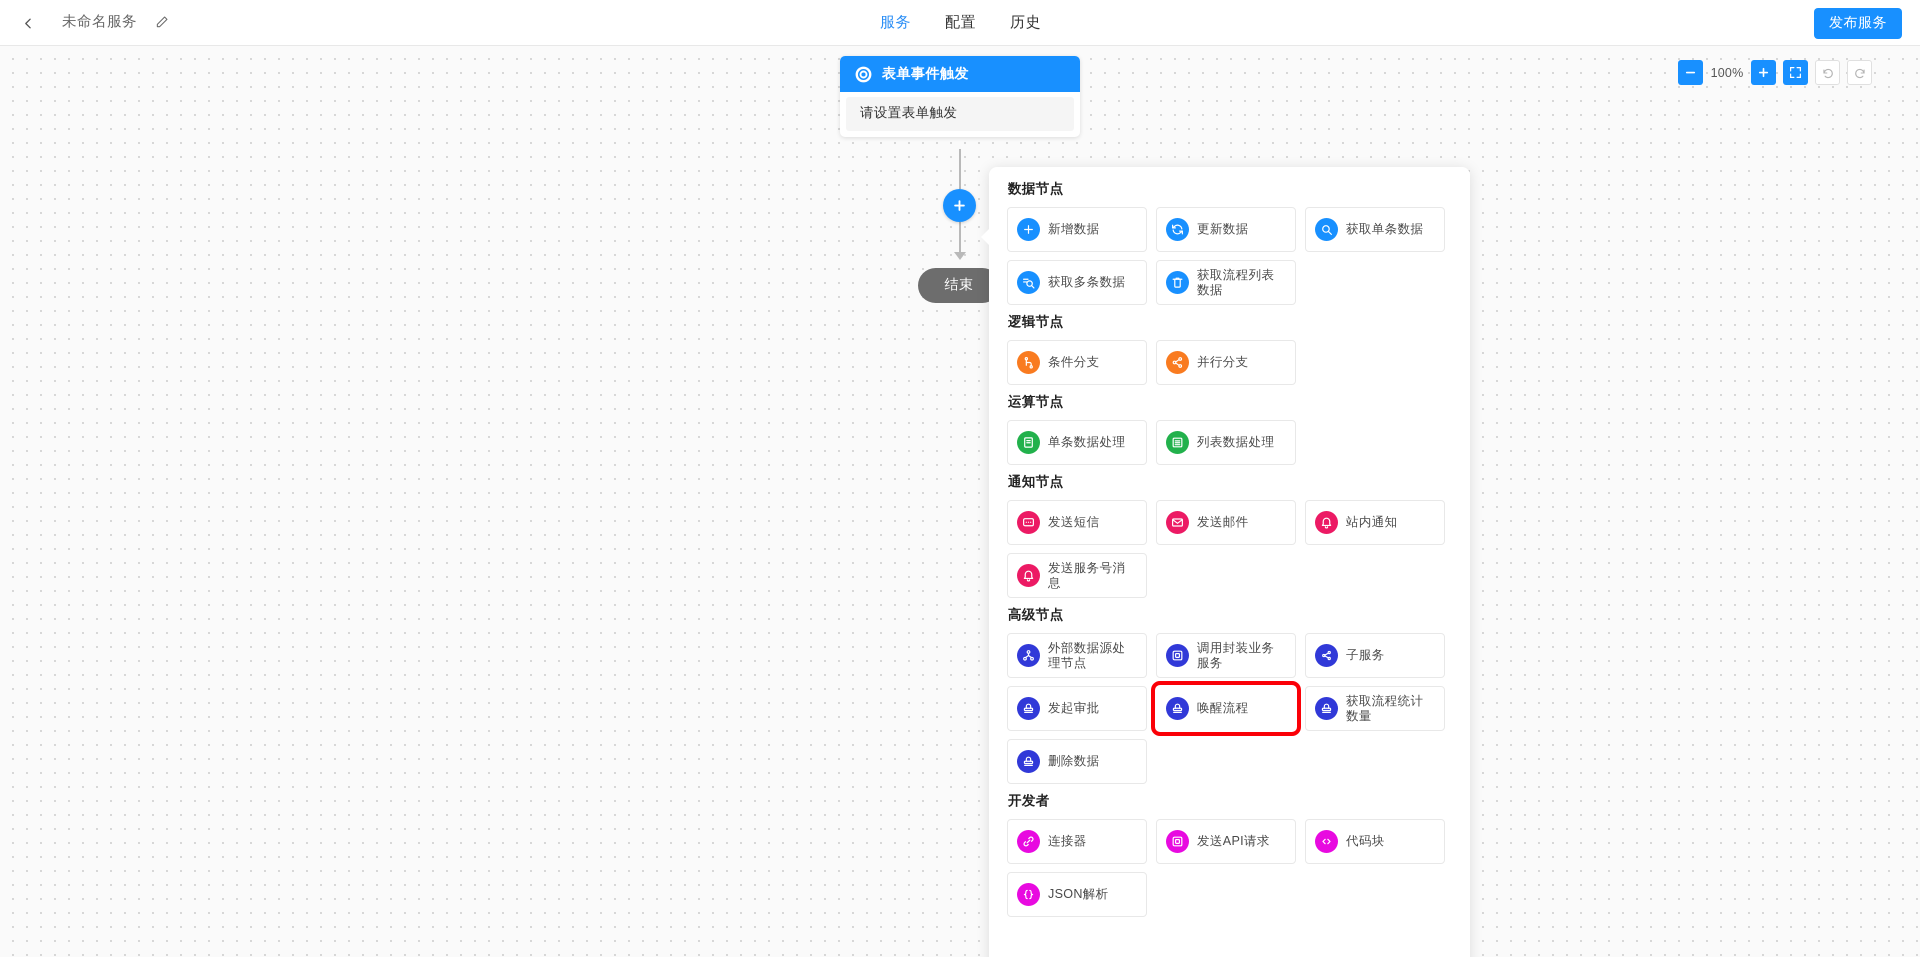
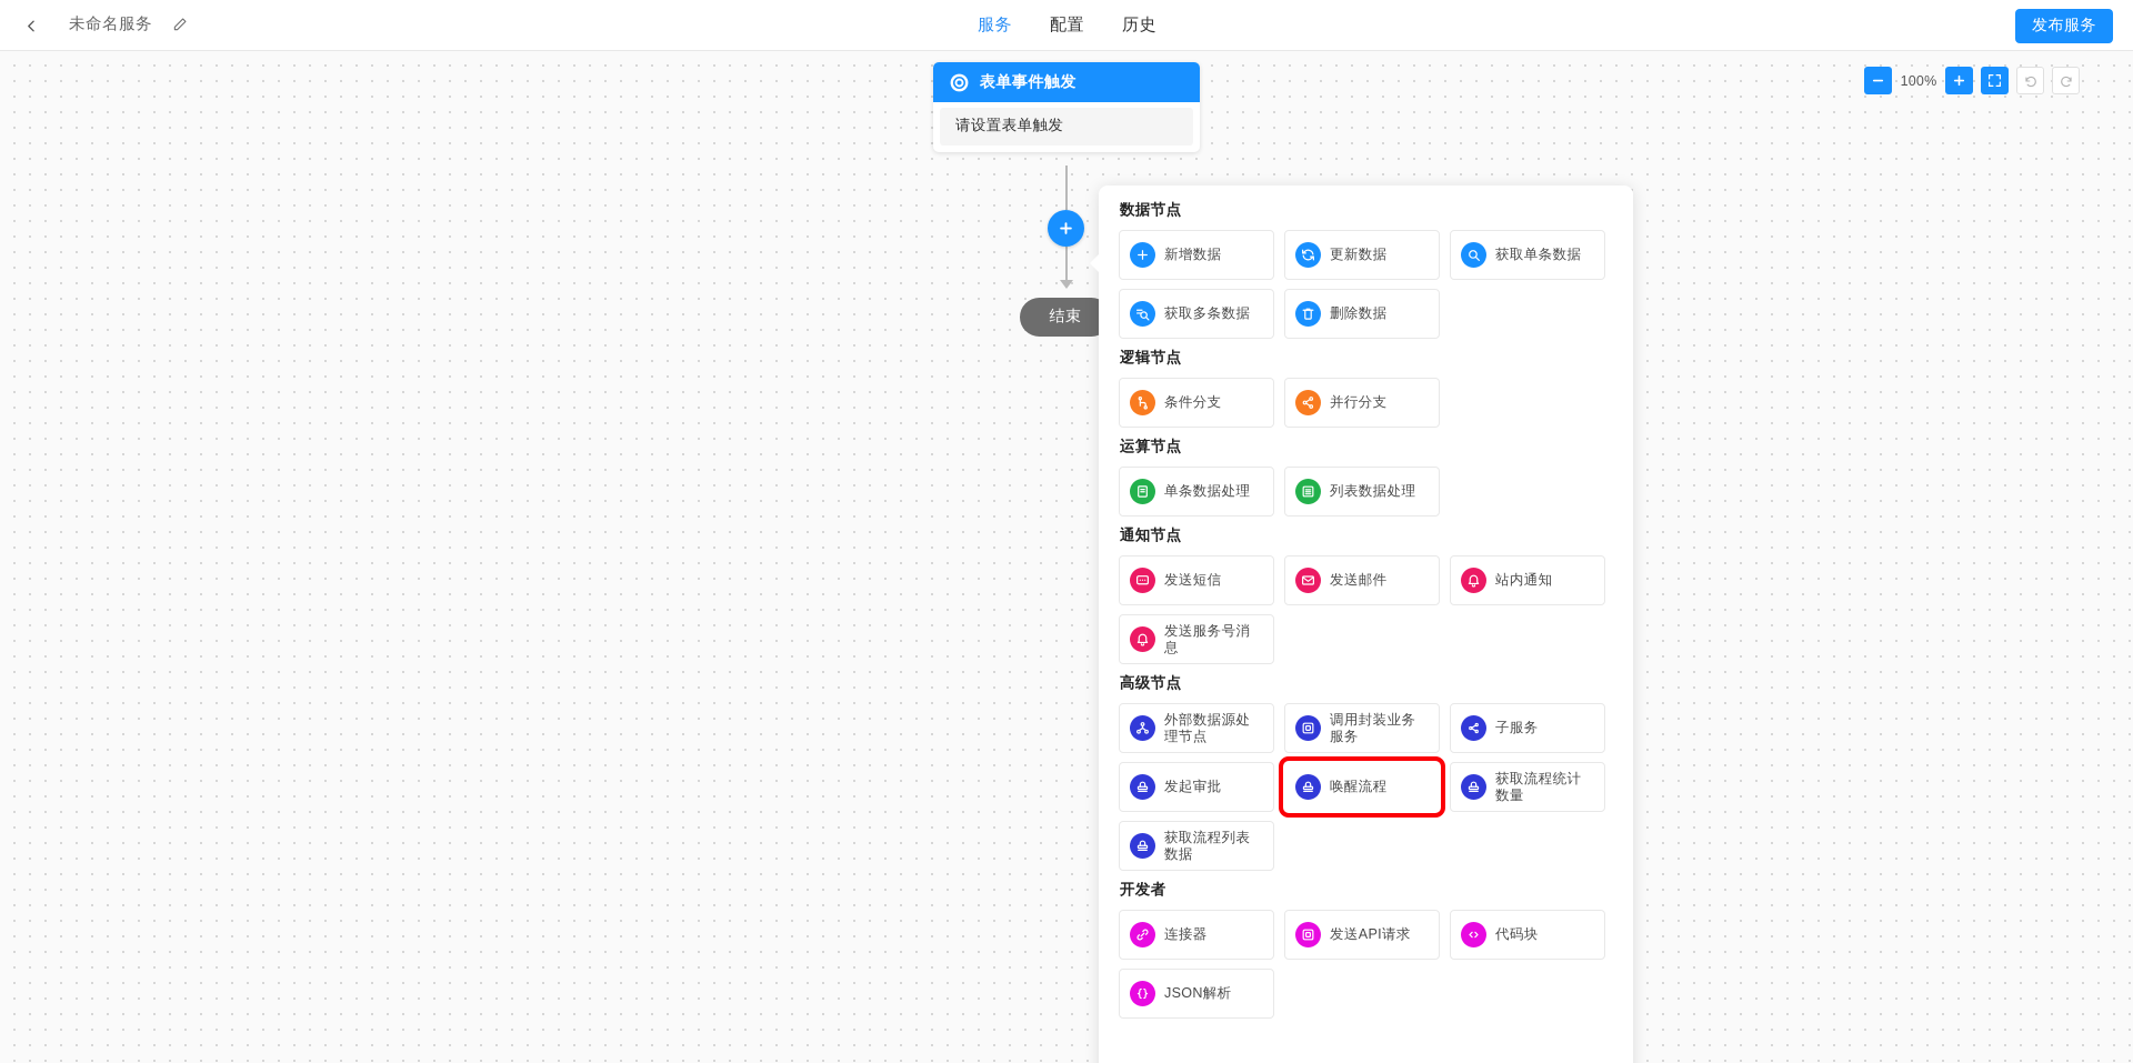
  未命名服务
  服务
  配置
  历史
  发布服务
  100%
  表单事件触发
  请设置表单触发
  结束
  数据节点
  新增数据
  更新数据
  获取单条数据
  获取多条数据
- 获取流程列表数据
+ 删除数据
  逻辑节点
  条件分支
  并行分支
  运算节点
  单条数据处理
  列表数据处理
  通知节点
  发送短信
  发送邮件
  站内通知
  发送服务号消息
  高级节点
  外部数据源处理节点
  调用封装业务服务
  子服务
  发起审批
  唤醒流程
  获取流程统计数量
- 删除数据
+ 获取流程列表数据
  开发者
  连接器
  发送API请求
  代码块
  JSON解析
